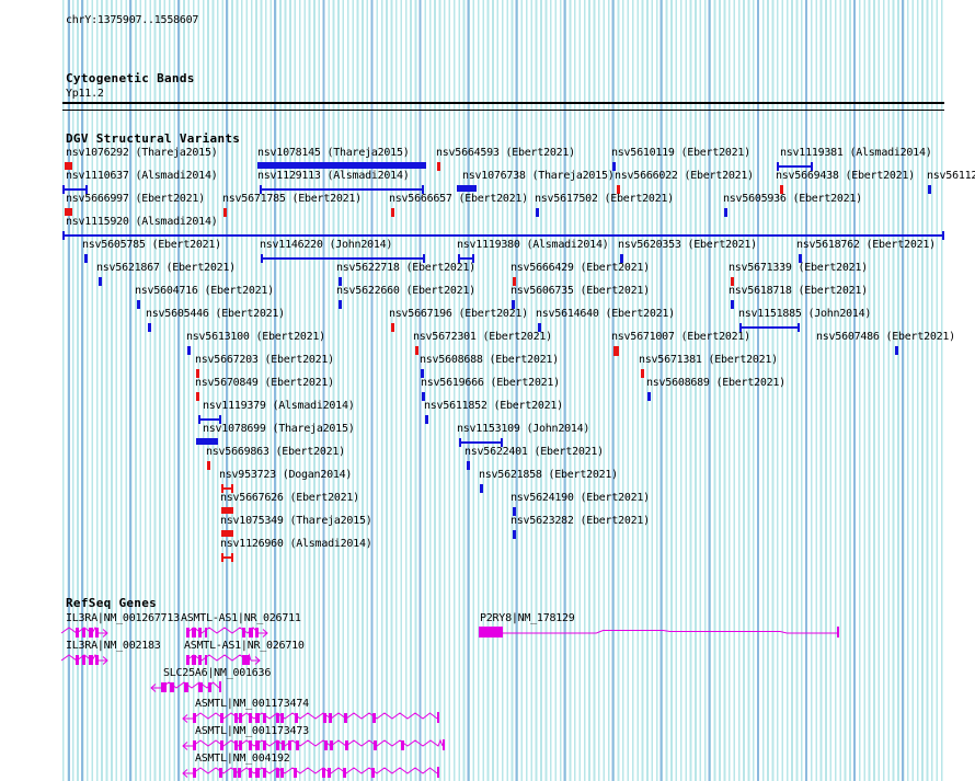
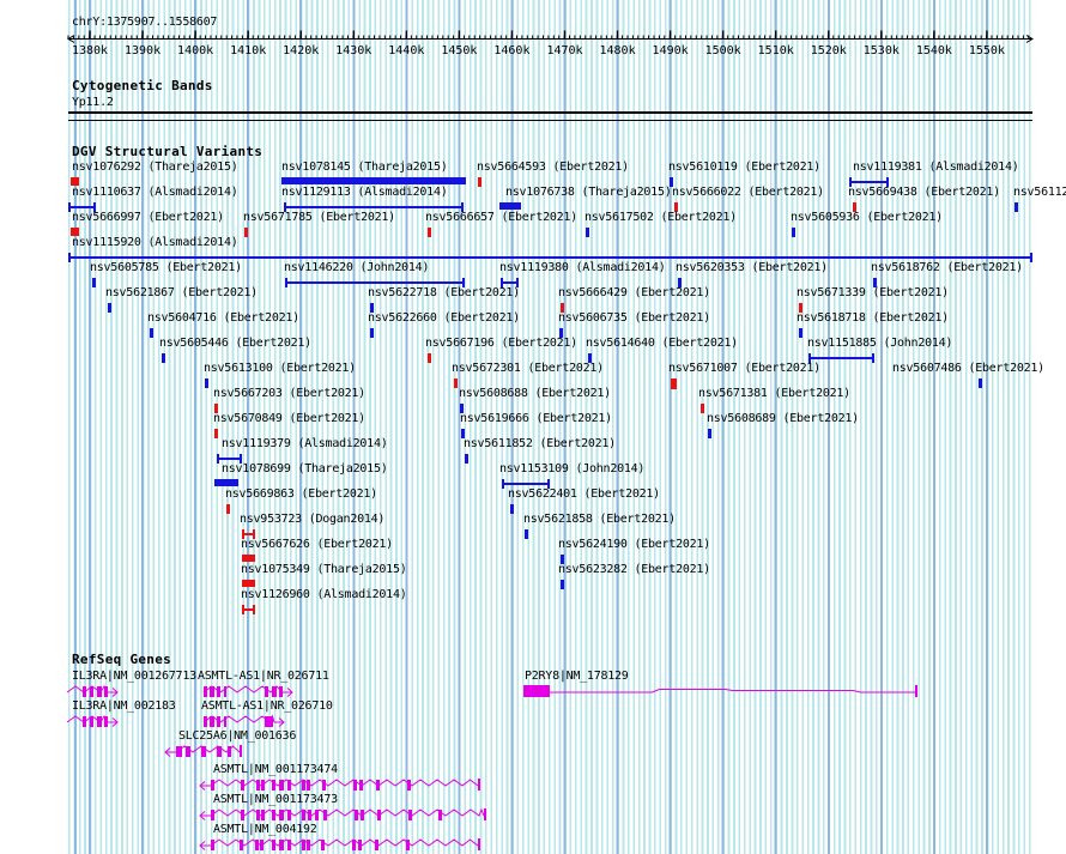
  chrY:1375907..1558607
+ 1380k
+ 1390k
+ 1400k
+ 1410k
+ 1420k
+ 1430k
+ 1440k
+ 1450k
+ 1460k
+ 1470k
+ 1480k
+ 1490k
+ 1500k
+ 1510k
+ 1520k
+ 1530k
+ 1540k
+ 1550k
  Cytogenetic Bands
  Yp11.2
  DGV Structural Variants
  nsv1076292 (Thareja2015)
  nsv1078145 (Thareja2015)
  nsv5664593 (Ebert2021)
  nsv5610119 (Ebert2021)
  nsv1119381 (Alsmadi2014)
  nsv1110637 (Alsmadi2014)
  nsv1129113 (Alsmadi2014)
  nsv1076738 (Thareja2015)
  nsv5666022 (Ebert2021)
  nsv5669438 (Ebert2021)
  nsv56112
  nsv5666997 (Ebert2021)
  nsv5671785 (Ebert2021)
  nsv5666657 (Ebert2021)
  nsv5617502 (Ebert2021)
  nsv5605936 (Ebert2021)
  nsv1115920 (Alsmadi2014)
  nsv5605785 (Ebert2021)
  nsv1146220 (John2014)
  nsv1119380 (Alsmadi2014)
  nsv5620353 (Ebert2021)
  nsv5618762 (Ebert2021)
  nsv5621867 (Ebert2021)
  nsv5622718 (Ebert2021)
  nsv5666429 (Ebert2021)
  nsv5671339 (Ebert2021)
  nsv5604716 (Ebert2021)
  nsv5622660 (Ebert2021)
  nsv5606735 (Ebert2021)
  nsv5618718 (Ebert2021)
  nsv5605446 (Ebert2021)
  nsv5667196 (Ebert2021)
  nsv5614640 (Ebert2021)
  nsv1151885 (John2014)
  nsv5613100 (Ebert2021)
  nsv5672301 (Ebert2021)
  nsv5671007 (Ebert2021)
  nsv5607486 (Ebert2021)
  nsv5667203 (Ebert2021)
  nsv5608688 (Ebert2021)
  nsv5671381 (Ebert2021)
  nsv5670849 (Ebert2021)
  nsv5619666 (Ebert2021)
  nsv5608689 (Ebert2021)
  nsv1119379 (Alsmadi2014)
  nsv5611852 (Ebert2021)
  nsv1078699 (Thareja2015)
  nsv1153109 (John2014)
  nsv5669863 (Ebert2021)
  nsv5622401 (Ebert2021)
  nsv953723 (Dogan2014)
  nsv5621858 (Ebert2021)
  nsv5667626 (Ebert2021)
  nsv5624190 (Ebert2021)
  nsv1075349 (Thareja2015)
  nsv5623282 (Ebert2021)
  nsv1126960 (Alsmadi2014)
  RefSeq Genes
  IL3RA|NM_001267713
  ASMTL-AS1|NR_026711
  P2RY8|NM_178129
  IL3RA|NM_002183
  ASMTL-AS1|NR_026710
  SLC25A6|NM_001636
  ASMTL|NM_001173474
  ASMTL|NM_001173473
  ASMTL|NM_004192
